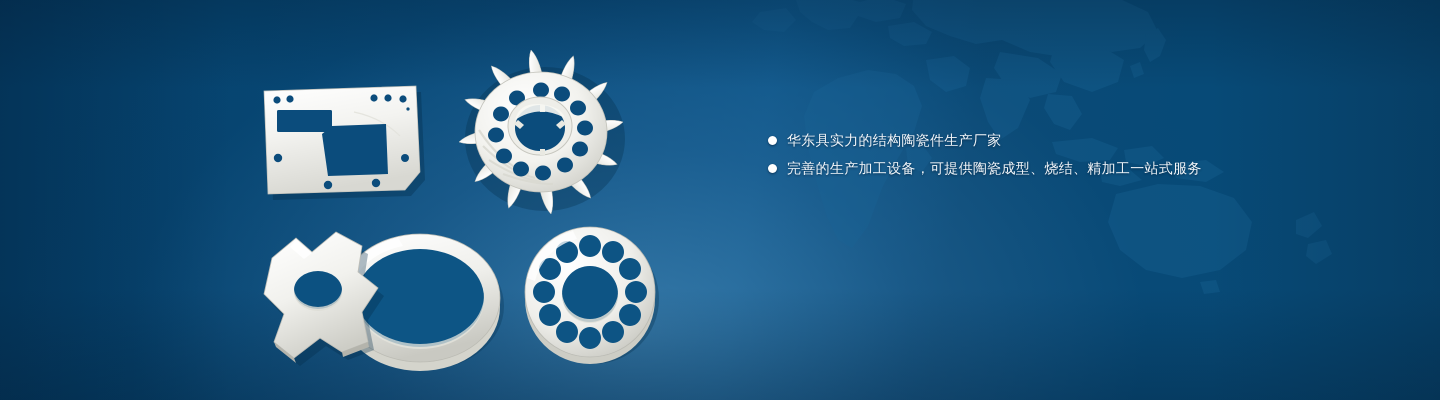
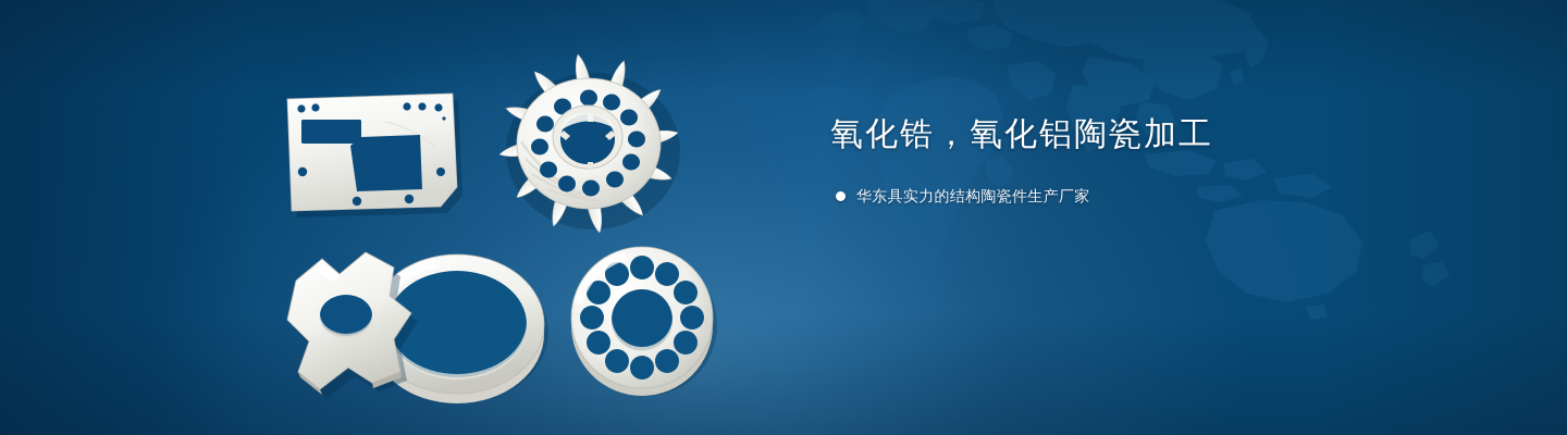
+ 氧化锆，氧化铝陶瓷加工
  华东具实力的结构陶瓷件生产厂家
- 完善的生产加工设备，可提供陶瓷成型、烧结、精加工一站式服务
